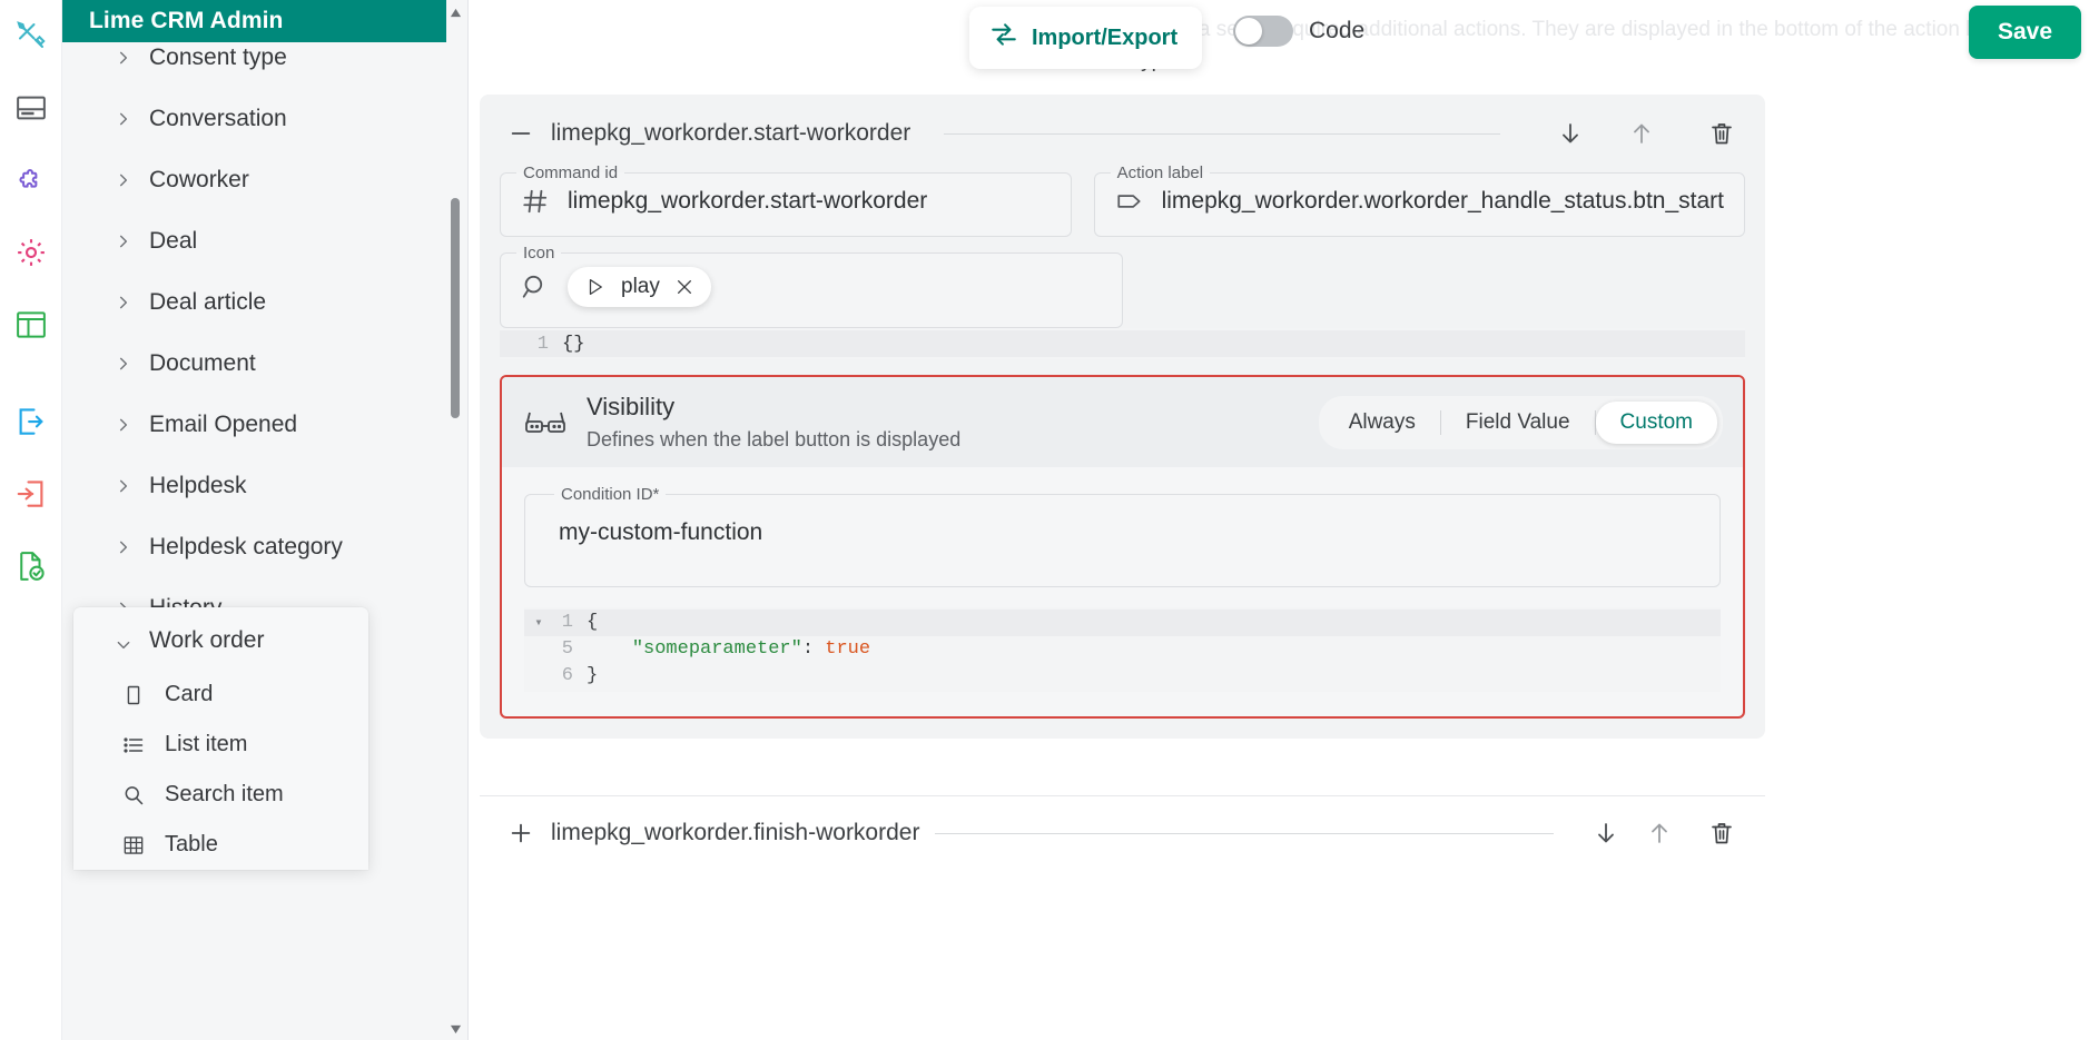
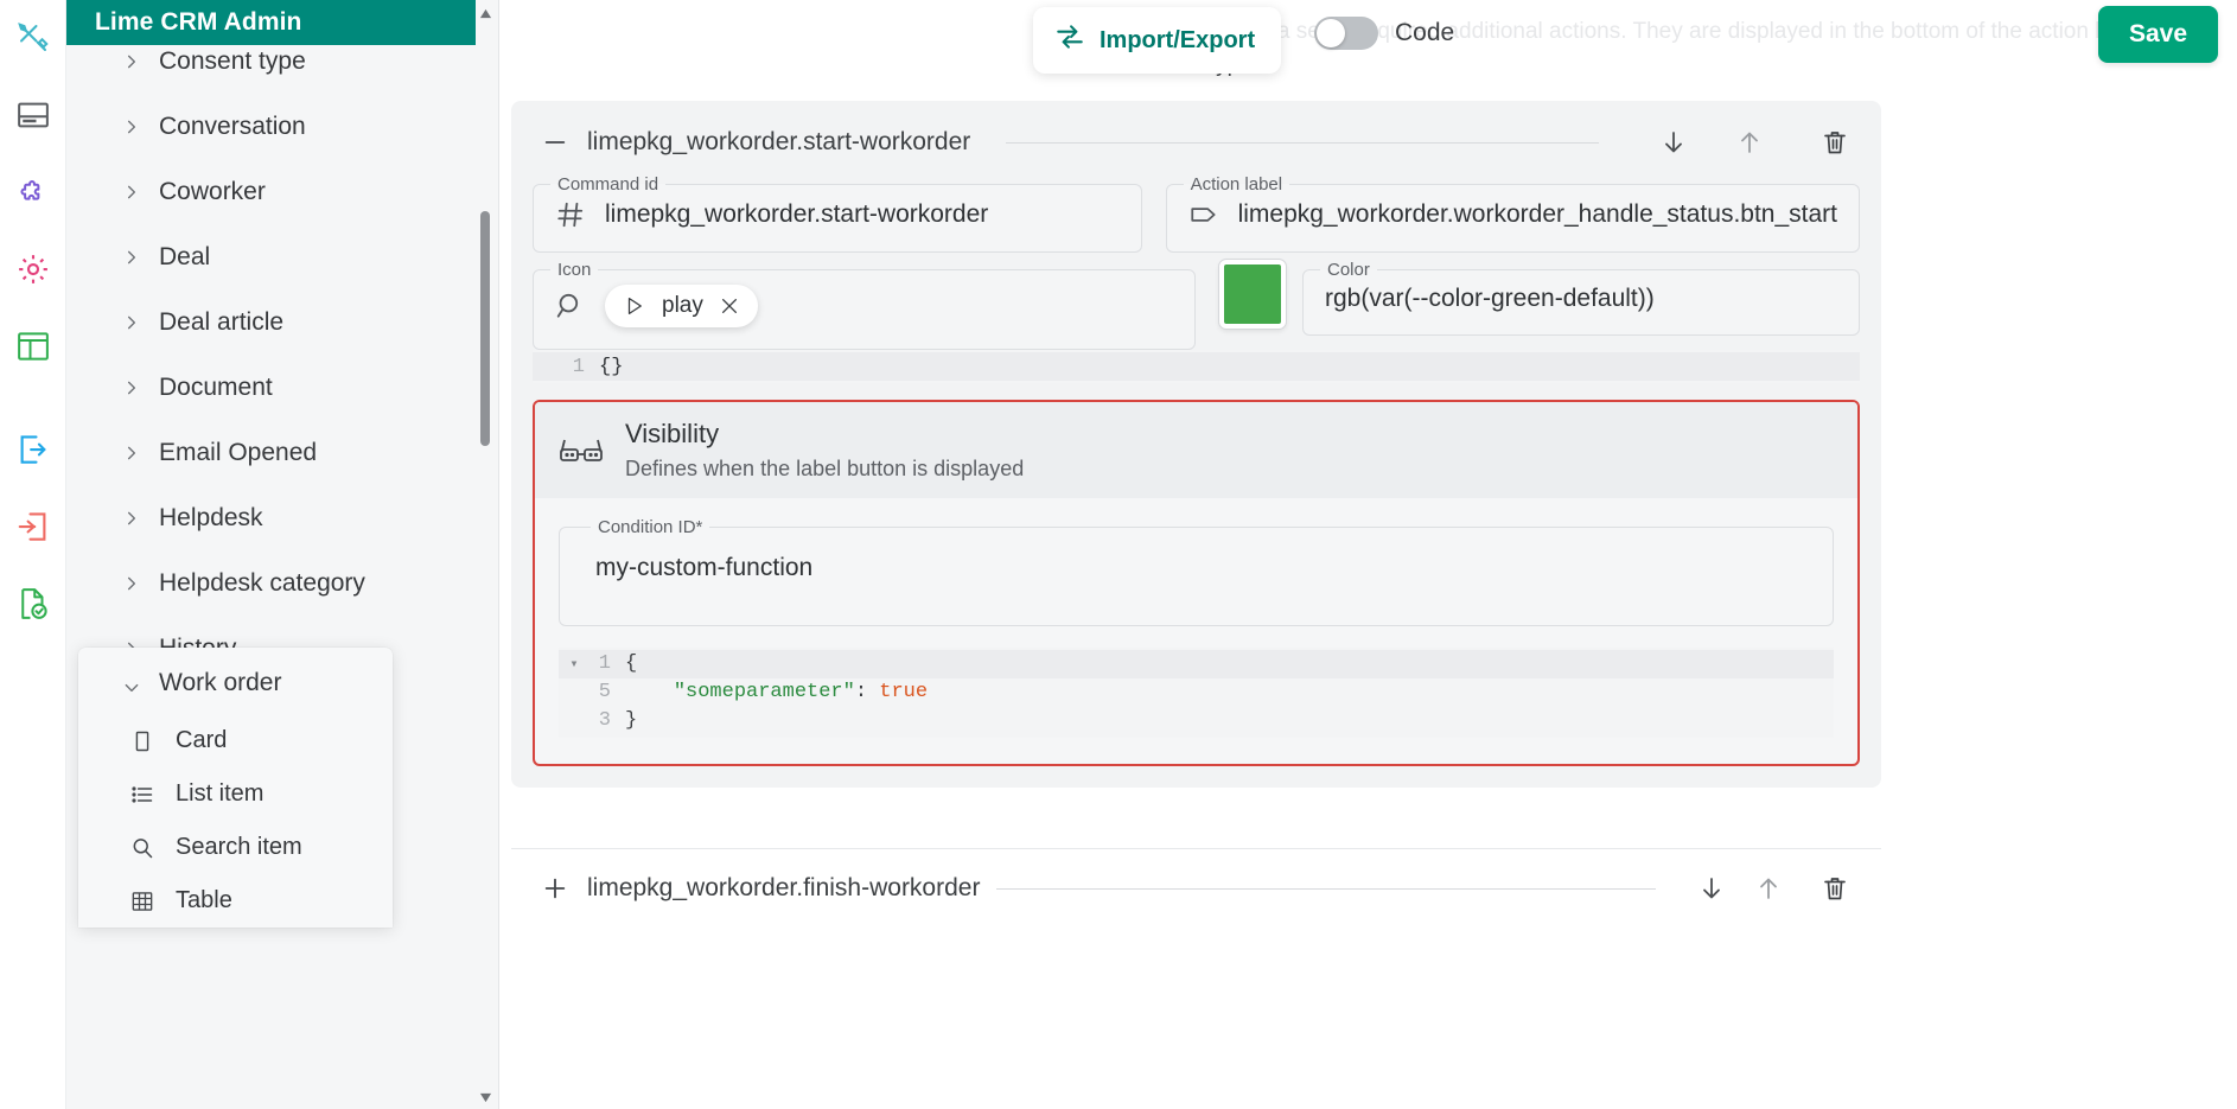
  Lime CRM Admin
  Consent type
  Conversation
  Coworker
  Deal
  Deal article
  Document
  Email Opened
  Helpdesk
  Helpdesk category
  Work order
  Card
  List item
  Search item
  Table
  a squired additional actions. They are displayed in the bottom of the action
  Import/Export
  Code
  Save
  limepkg_workorder.start-workorder
  Command id
  limepkg_workorder.start-workorder
  Action label
  limepkg_workorder.workorder_handle_status.btn_start
  Icon
  play
+ Color
+ rgb(var(--color-green-default))
  1
  {}
  Visibility
  Defines when the label button is displayed
- Always
- Field Value
- Custom
  Condition ID*
  my-custom-function
  ▾
  1
  {
  5
  "someparameter": true
- 6
+ 3
  }
  limepkg_workorder.finish-workorder
